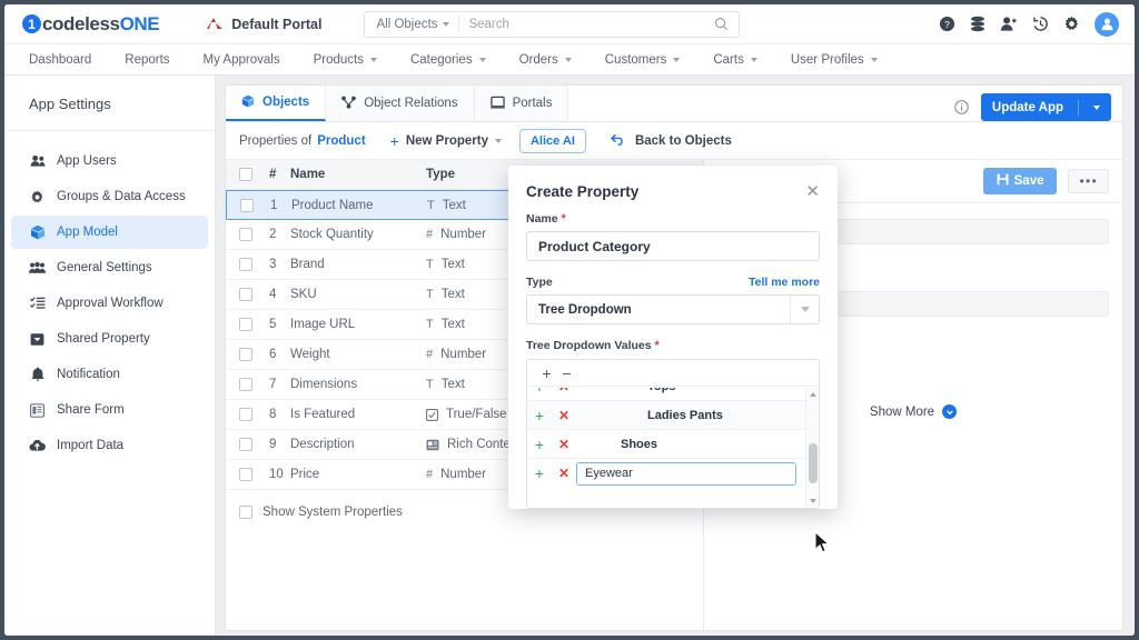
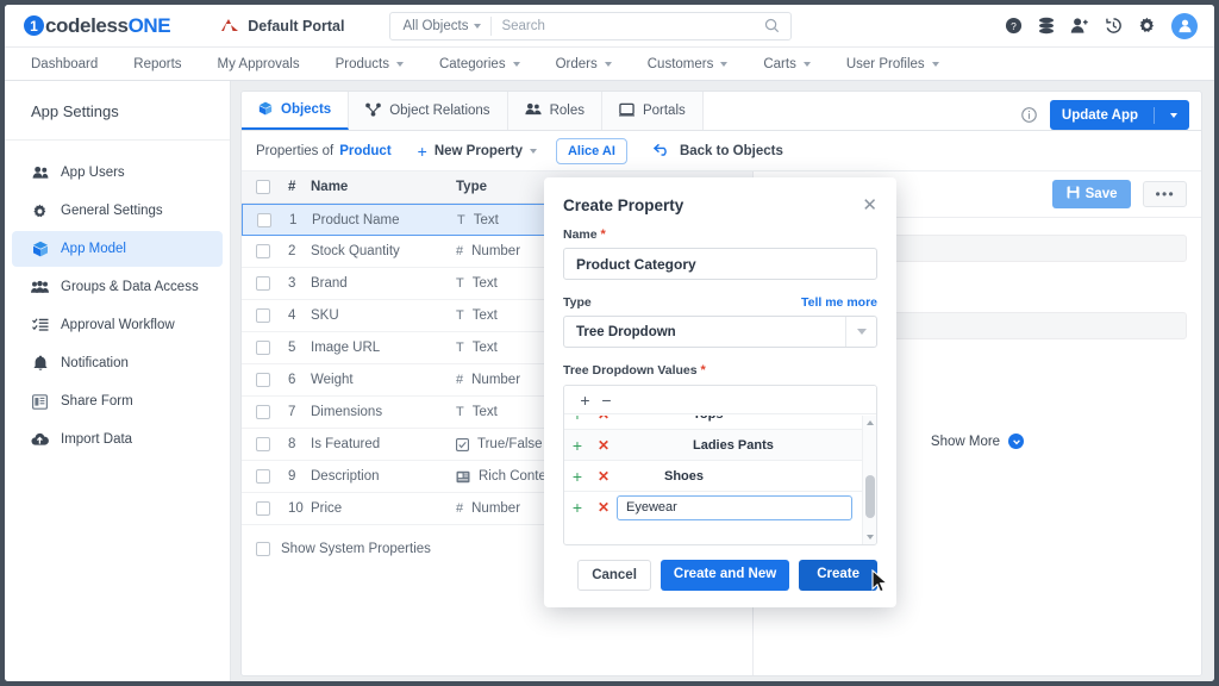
  1
  codelessONE
  Default Portal
  All Objects
  Search
  ?
  Dashboard
  Reports
  My Approvals
  Products
  Categories
  Orders
  Customers
  Carts
  User Profiles
  App Settings
  App Users
- Groups & Data Access
+ General Settings
  App Model
- General Settings
+ Groups & Data Access
  Approval Workflow
- Shared Property
  Notification
  Share Form
  Import Data
  Objects
  Object Relations
+ Roles
  Portals
  Update App
  Properties of
  Product
  +
  New Property
  Alice AI
  Back to Objects
  #
  Name
  Type
  1
  Product Name
  T
  Text
  2
  Stock Quantity
  #
  Number
  3
  Brand
  T
  Text
  4
  SKU
  T
  Text
  5
  Image URL
  T
  Text
  6
  Weight
  #
  Number
  7
  Dimensions
  T
  Text
  8
  Is Featured
  True/False
  9
  Description
  Rich Conte
  10
  Price
  #
  Number
  Show System Properties
  Save
  •••
  Show More
  Create Property
  ✕
  Name *
  Product Category
  Type
  Tell me more
  Tree Dropdown
  Tree Dropdown Values *
  +
  −
  +
  ✕
  Ladies Pants
  +
  ✕
  Shoes
  +
  ✕
  Eyewear
+ Cancel
+ Create and New
+ Create
